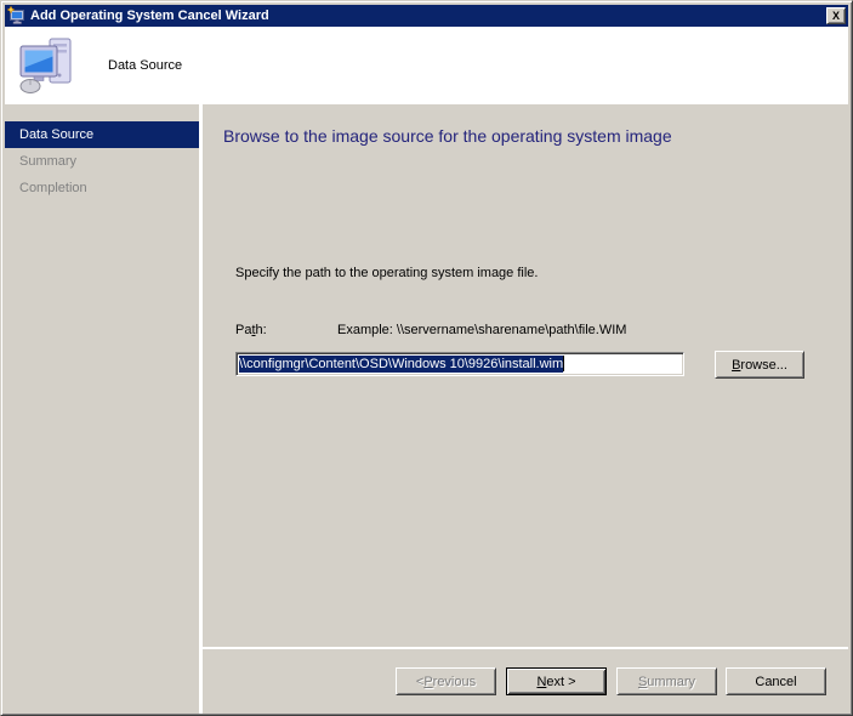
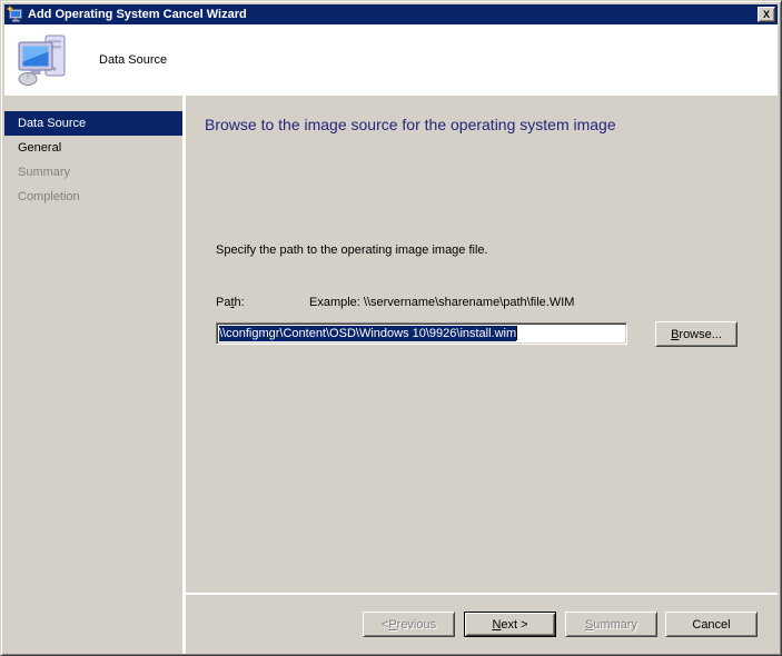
  Add Operating System Cancel Wizard
  X
  Data Source
  Data Source
+ General
  Summary
  Completion
  Browse to the image source for the operating system image
- Specify the path to the operating system image file.
+ Specify the path to the operating image image file.
  Path:
  Example: \\servername\sharename\path\file.WIM
  \\configmgr\Content\OSD\Windows 10\9926\install.wim
  B
  rowse...
  <
  P
  revious
  N
  ext >
  S
  ummary
  Cancel
